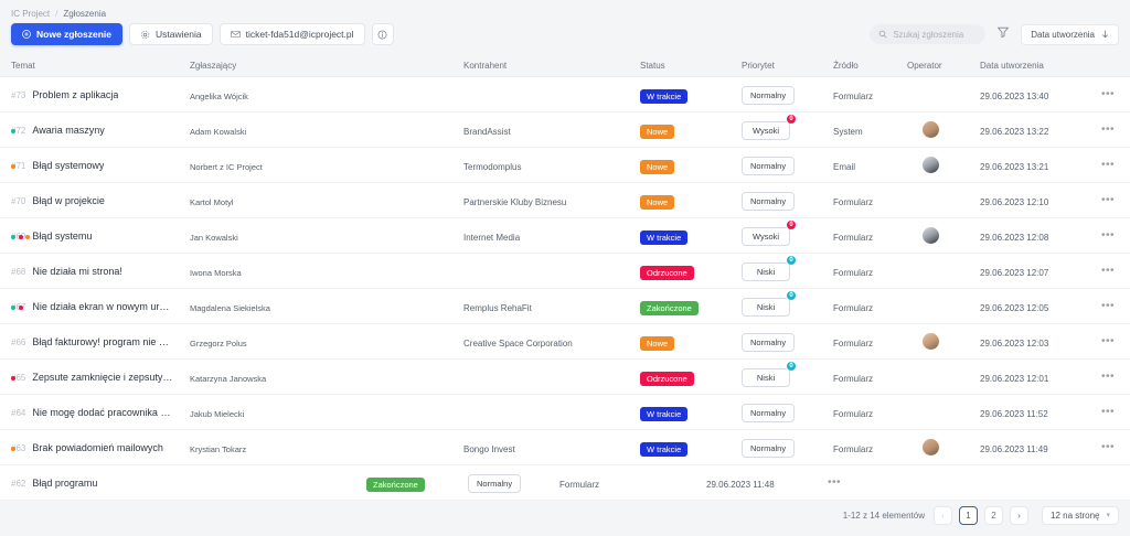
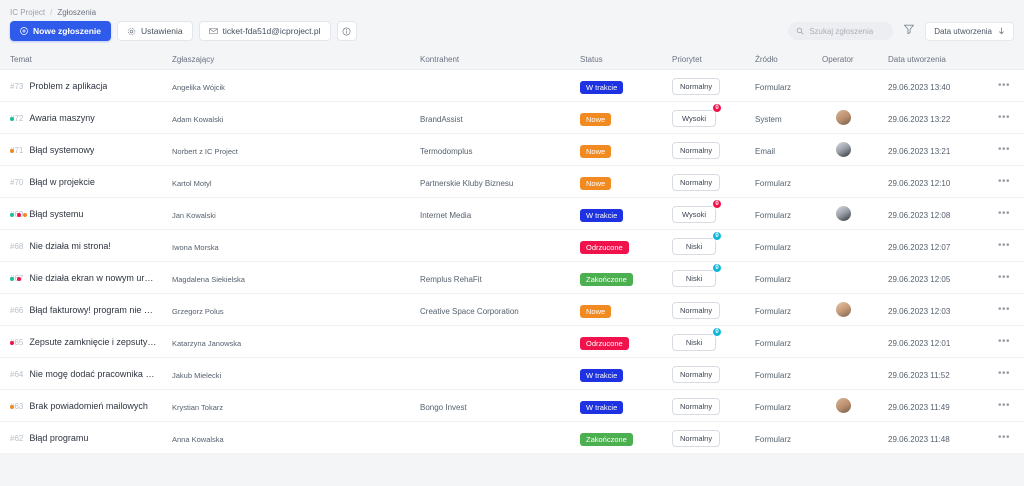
  IC Project
  /
  Zgłoszenia
  Nowe zgłoszenie
  Ustawienia
  ticket-fda51d@icproject.pl
  Szukaj zgłoszenia
  Data utworzenia
  Temat
  Zgłaszający
  Kontrahent
  Status
  Priorytet
  Źródło
  Operator
  Data utworzenia
  #73
  Problem z aplikacja
  Angelika Wójcik
  W trakcie
  Normalny
  Formularz
  29.06.2023 13:40
  •••
  Awaria maszyny
  Adam Kowalski
  BrandAssist
  Nowe
  Wysoki
  System
  29.06.2023 13:22
  •••
  Błąd systemowy
  Norbert z IC Project
  Termodomplus
  Nowe
  Normalny
  Email
  29.06.2023 13:21
  •••
  #70
  Błąd w projekcie
  Kartol Motyl
  Partnerskie Kluby Biznesu
  Nowe
  Normalny
  Formularz
  29.06.2023 12:10
  •••
  Błąd systemu
  Jan Kowalski
  Internet Media
  W trakcie
  Wysoki
  Formularz
  29.06.2023 12:08
  •••
  #68
  Nie działa mi strona!
  Iwona Morska
  Odrzucone
  Niski
  Formularz
  29.06.2023 12:07
  •••
  Nie działa ekran w nowym urząd
  Magdalena Siekielska
  Remplus RehaFit
  Zakończone
  Niski
  Formularz
  29.06.2023 12:05
  •••
  #66
  Błąd fakturowy! program nie dzi
  Grzegorz Polus
  Creative Space Corporation
  Nowe
  Normalny
  Formularz
  29.06.2023 12:03
  •••
  Zepsute zamknięcie i zepsuty pr
  Katarzyna Janowska
  Odrzucone
  Niski
  Formularz
  29.06.2023 12:01
  •••
  #64
  Nie mogę dodać pracownika do
  Jakub Mielecki
  W trakcie
  Normalny
  Formularz
  29.06.2023 11:52
  •••
  Brak powiadomień mailowych
  Krystian Tokarz
  Bongo Invest
  W trakcie
  Normalny
  Formularz
  29.06.2023 11:49
  •••
  #62
  Błąd programu
+ Anna Kowalska
  Zakończone
  Normalny
  Formularz
  29.06.2023 11:48
  •••
- 1-12 z 14 elementów
- ‹
- 1
- 2
- ›
- 12 na stronę
